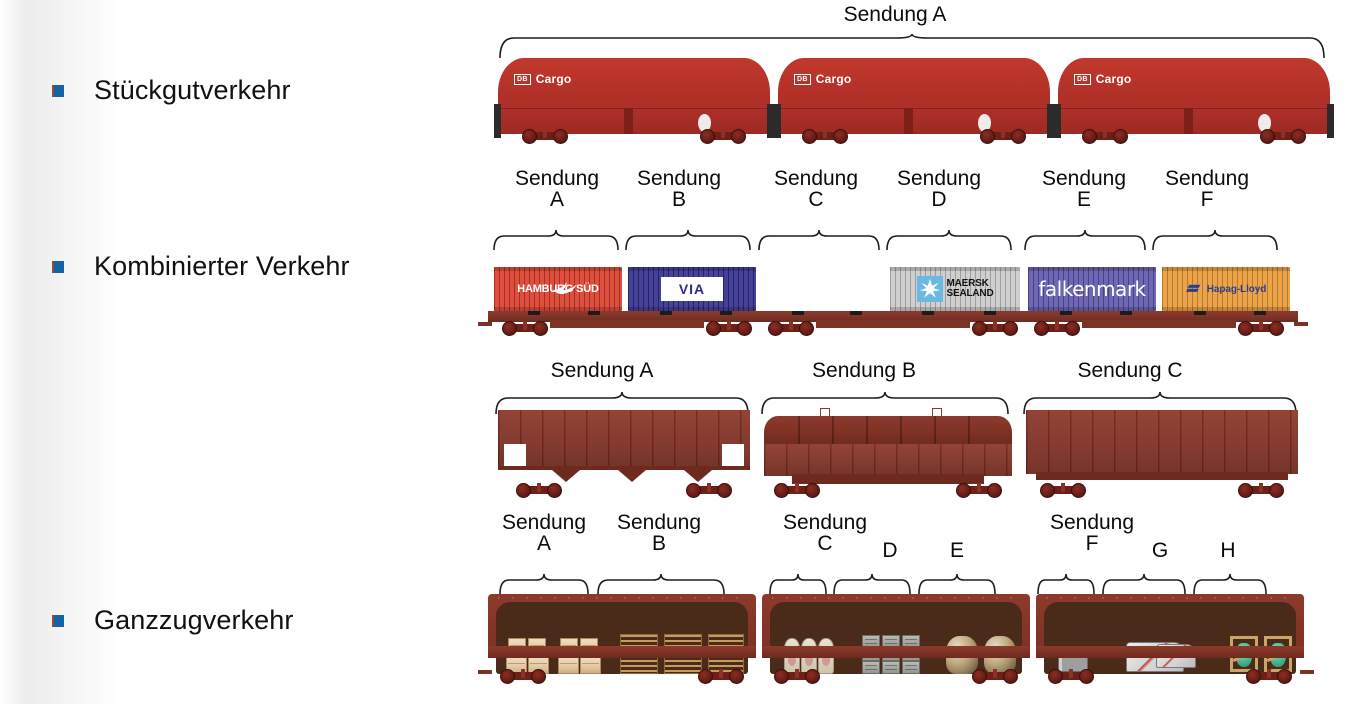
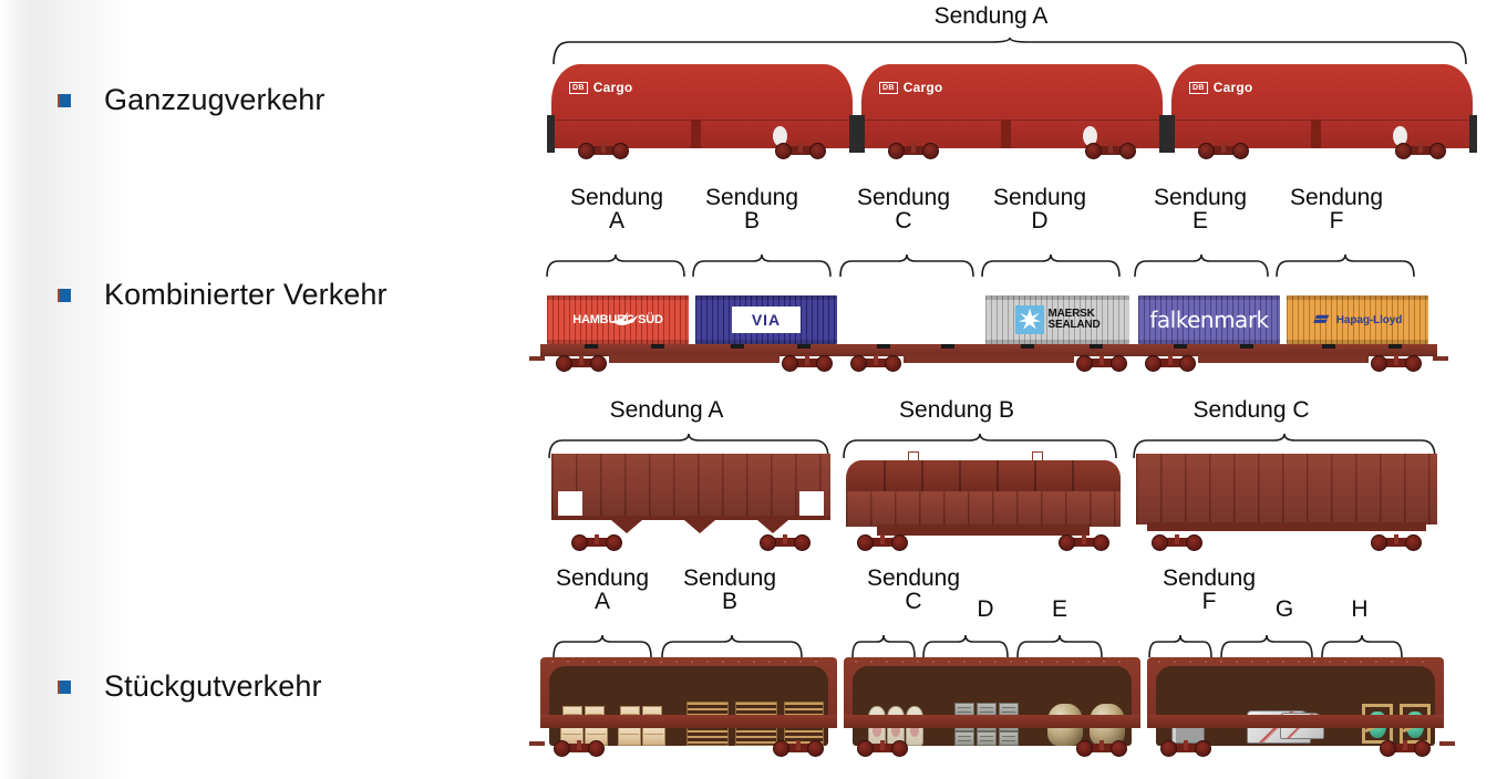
- Stückgutverkehr
+ Ganzzugverkehr
  Kombinierter Verkehr
- Ganzzugverkehr
+ Stückgutverkehr
  Sendung A
  Cargo
  Cargo
  Cargo
  Sendung
  A
  Sendung
  B
  Sendung
  C
  Sendung
  D
  Sendung
  E
  Sendung
  F
  HAMBU SÜD
  VIA
  MAERSK
  SEALAND
  falkenmark
  Hapag-Lloyd
  Sendung A
  Sendung B
  Sendung C
  Sendung
  A
  Sendung
  B
  Sendung
  C
  D
  E
  Sendung
  F
  G
  H
